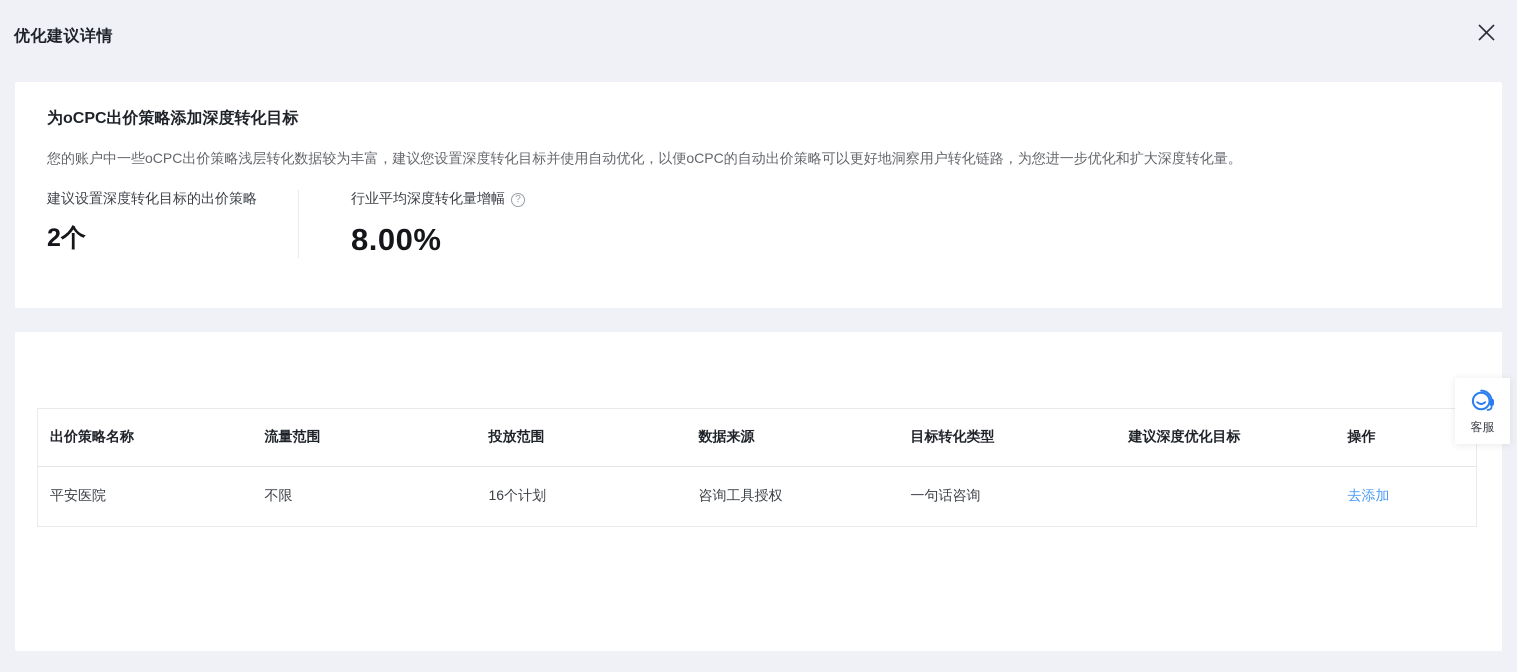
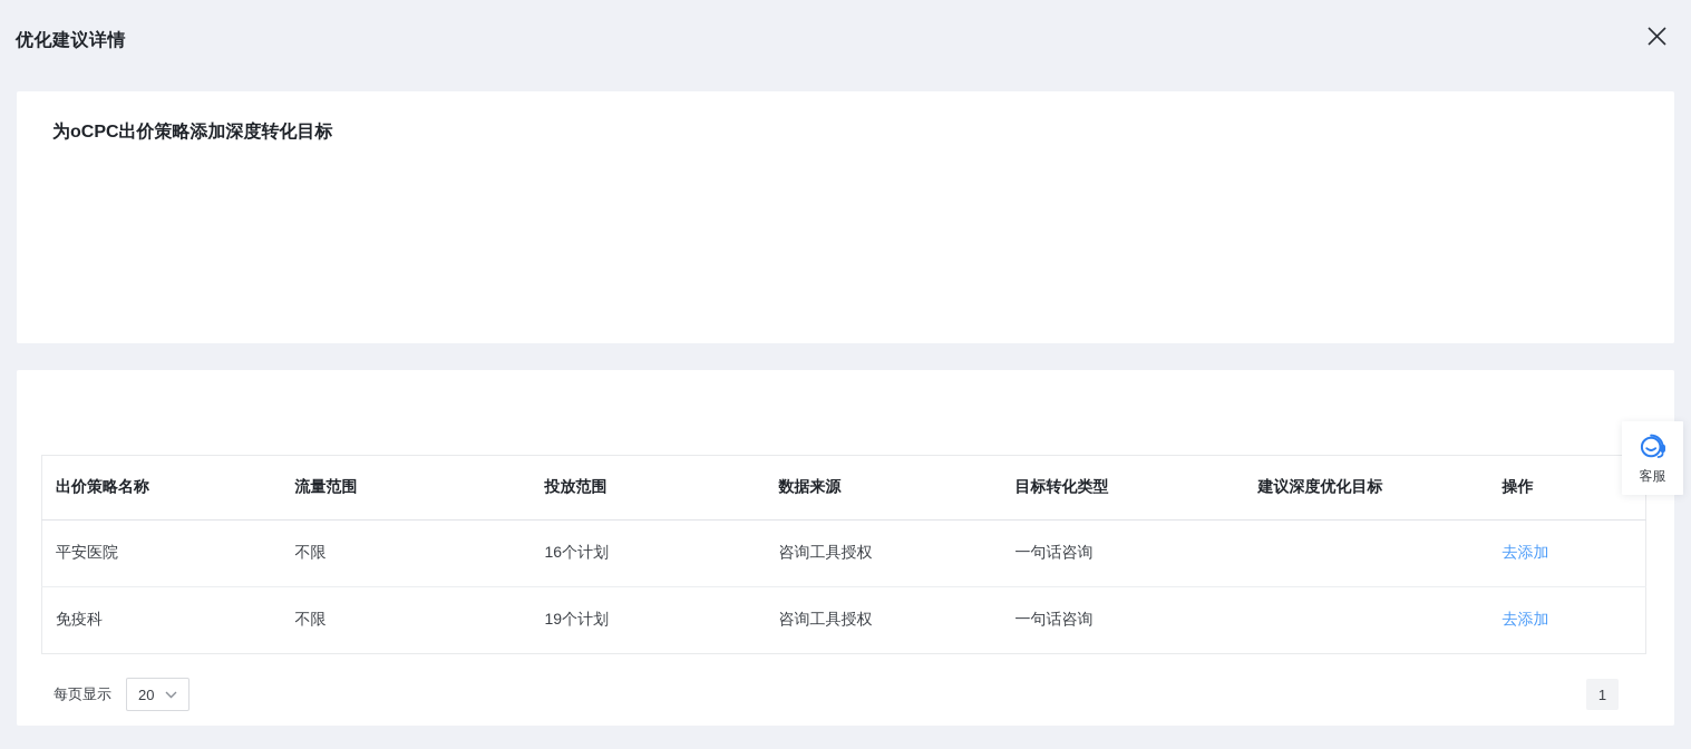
  优化建议详情
  为oCPC出价策略添加深度转化目标
- 您的账户中一些oCPC出价策略浅层转化数据较为丰富，建议您设置深度转化目标并使用自动优化，以便oCPC的自动出价策略可以更好地洞察用户转化链路，为您进一步优化和扩大深度转化量。
- 建议设置深度转化目标的出价策略
- 2个
- 行业平均深度转化量增幅
- ?
- 8.00%
  出价策略名称	流量范围	投放范围	数据来源	目标转化类型	建议深度优化目标	操作
  平安医院	不限	16个计划	咨询工具授权	一句话咨询		去添加
+ 免疫科	不限	19个计划	咨询工具授权	一句话咨询		去添加
+ 每页显示
+ 20
+ 1
  客服
